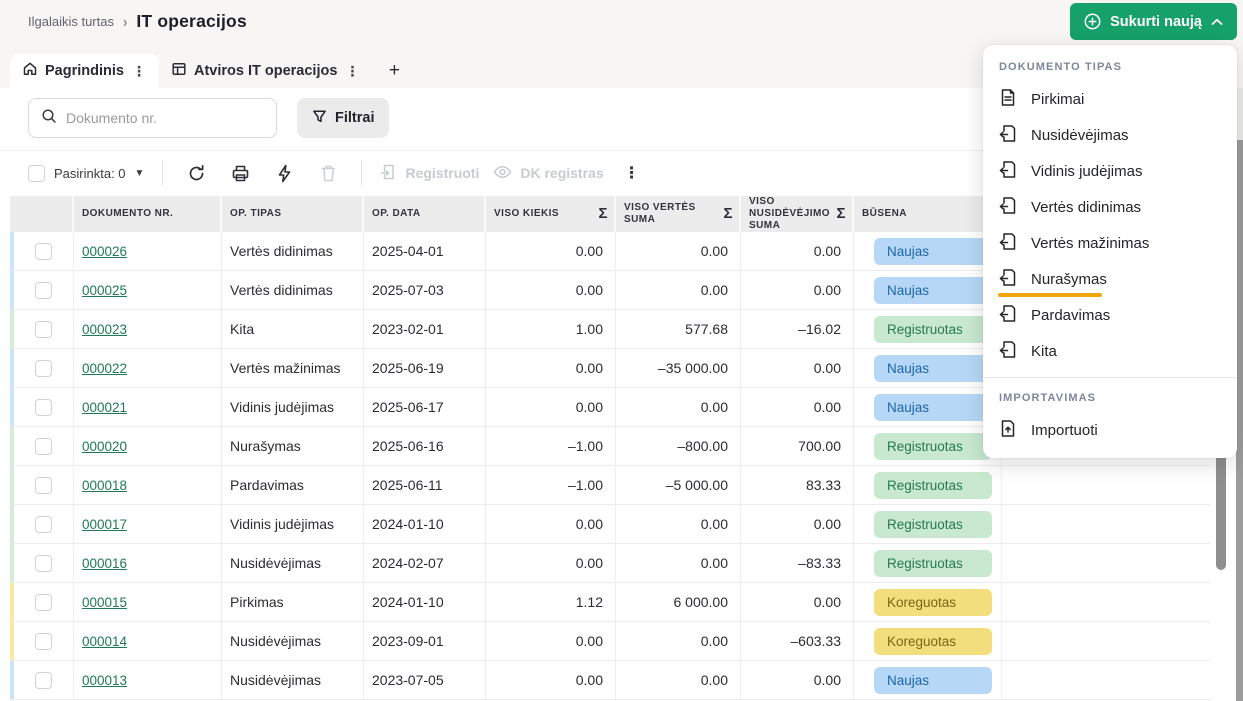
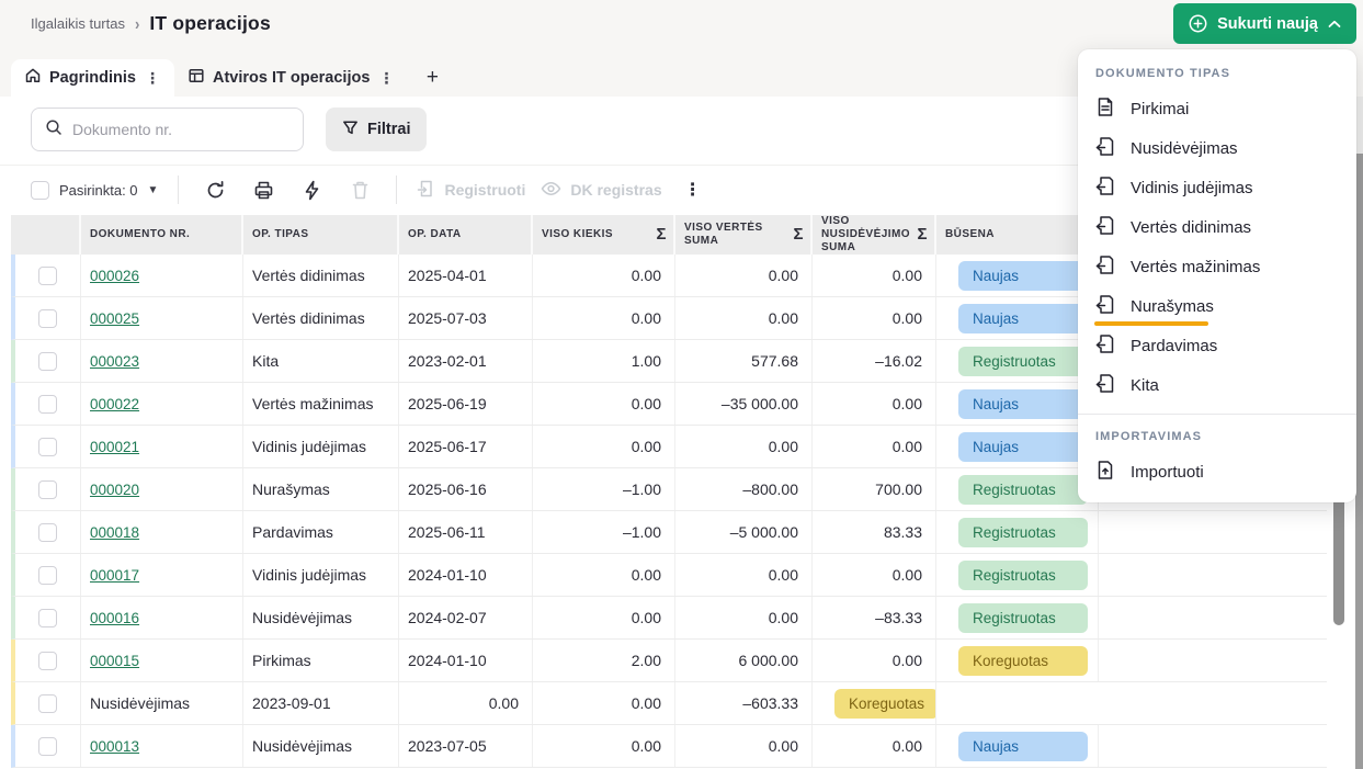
  Ilgalaikis turtas
  ›
  IT operacijos
  Sukurti naują
  Pagrindinis
  ⋮
  Atviros IT operacijos
  ⋮
  +
  Dokumento nr.
  Filtrai
  Pasirinkta: 0
  ▼
  Registruoti
  DK registras
  ⋮
  DOKUMENTO NR.
  OP. TIPAS
  OP. DATA
  VISO KIEKIS
  Σ
  VISO VERTĖS SUMA
  Σ
  VISO NUSIDĖVĖJIMO SUMA
  Σ
  BŪSENA
  000026
  Vertės didinimas
  2025-04-01
  0.00
  0.00
  0.00
  Naujas
  000025
  Vertės didinimas
  2025-07-03
  0.00
  0.00
  0.00
  Naujas
  000023
  Kita
  2023-02-01
  1.00
  577.68
  –16.02
  Registruotas
  000022
  Vertės mažinimas
  2025-06-19
  0.00
  –35 000.00
  0.00
  Naujas
  000021
  Vidinis judėjimas
  2025-06-17
  0.00
  0.00
  0.00
  Naujas
  000020
  Nurašymas
  2025-06-16
  –1.00
  –800.00
  700.00
  Registruotas
  000018
  Pardavimas
  2025-06-11
  –1.00
  –5 000.00
  83.33
  Registruotas
  000017
  Vidinis judėjimas
  2024-01-10
  0.00
  0.00
  0.00
  Registruotas
  000016
  Nusidėvėjimas
  2024-02-07
  0.00
  0.00
  –83.33
  Registruotas
  000015
  Pirkimas
  2024-01-10
- 1.12
+ 2.00
  6 000.00
  0.00
  Koreguotas
- 000014
  Nusidėvėjimas
  2023-09-01
  0.00
  0.00
  –603.33
  Koreguotas
  000013
  Nusidėvėjimas
  2023-07-05
  0.00
  0.00
  0.00
  Naujas
  DOKUMENTO TIPAS
  Pirkimai
  Nusidėvėjimas
  Vidinis judėjimas
  Vertės didinimas
  Vertės mažinimas
  Nurašymas
  Pardavimas
  Kita
  IMPORTAVIMAS
  Importuoti
